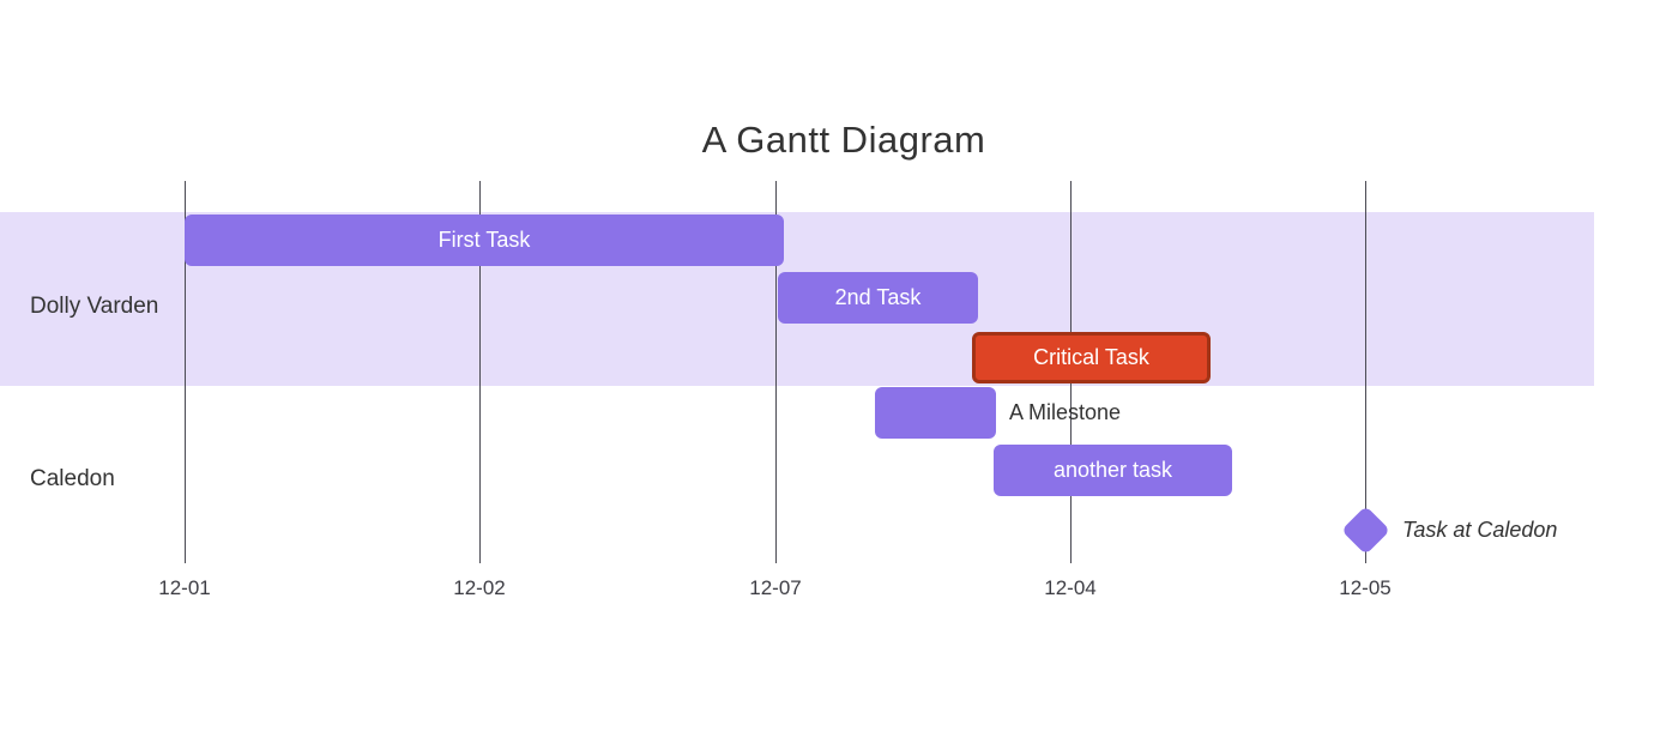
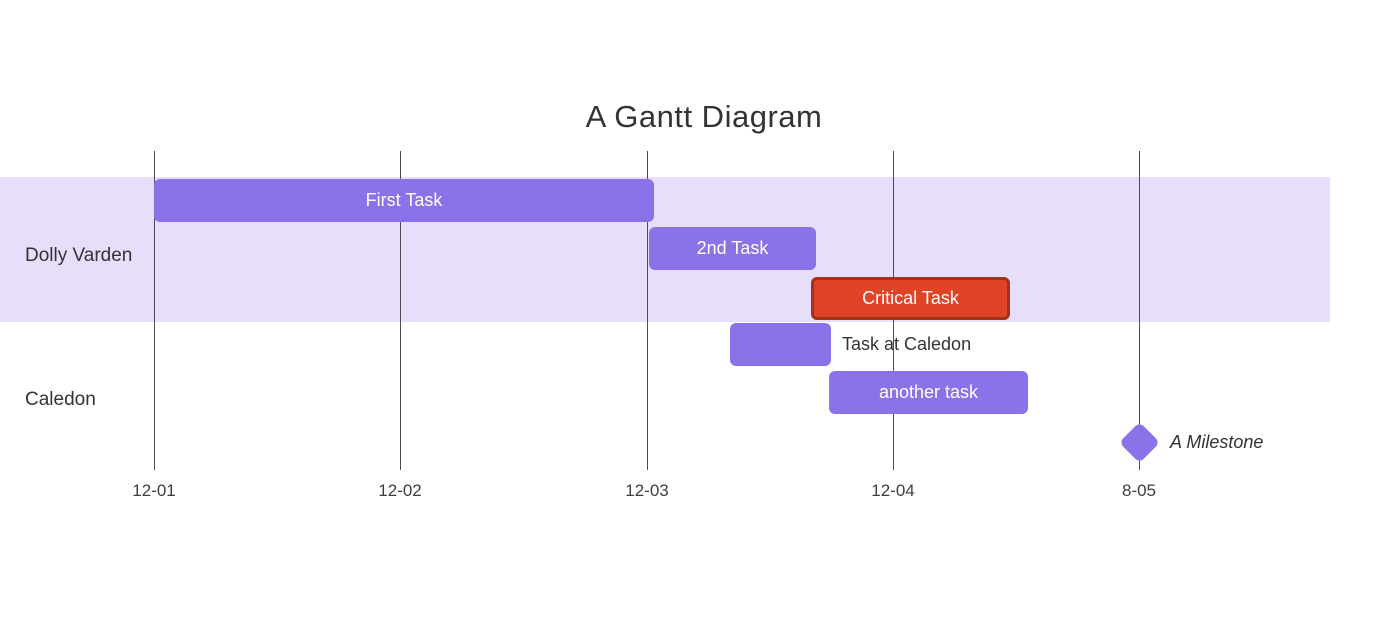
  A Gantt Diagram
  First Task
  2nd Task
  Critical Task
- A Milestone
+ Task at Caledon
  another task
- Task at Caledon
+ A Milestone
  Dolly Varden
  Caledon
  12-01
  12-02
- 12-07
+ 12-03
  12-04
- 12-05
+ 8-05
